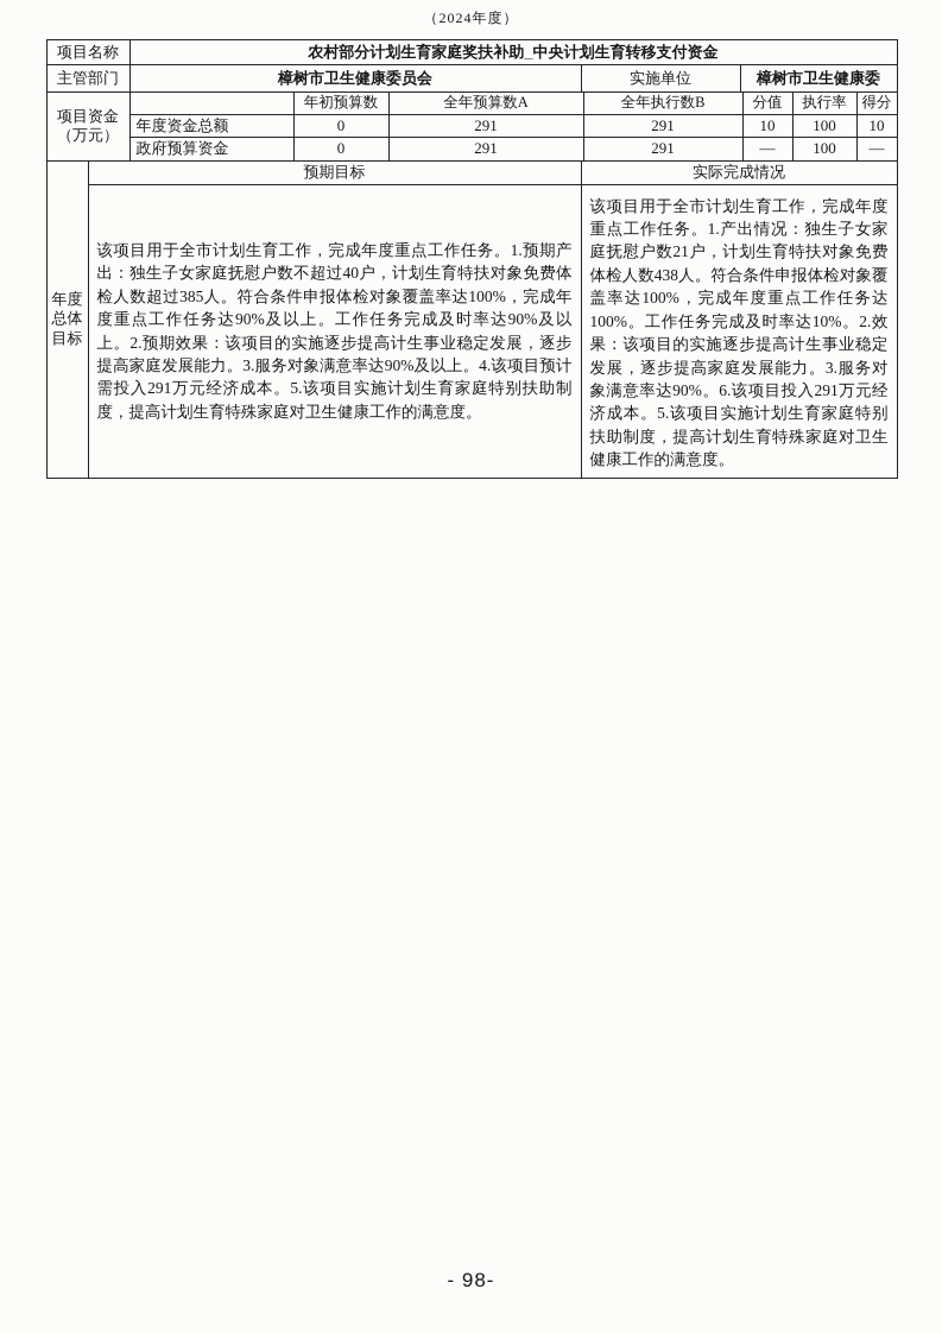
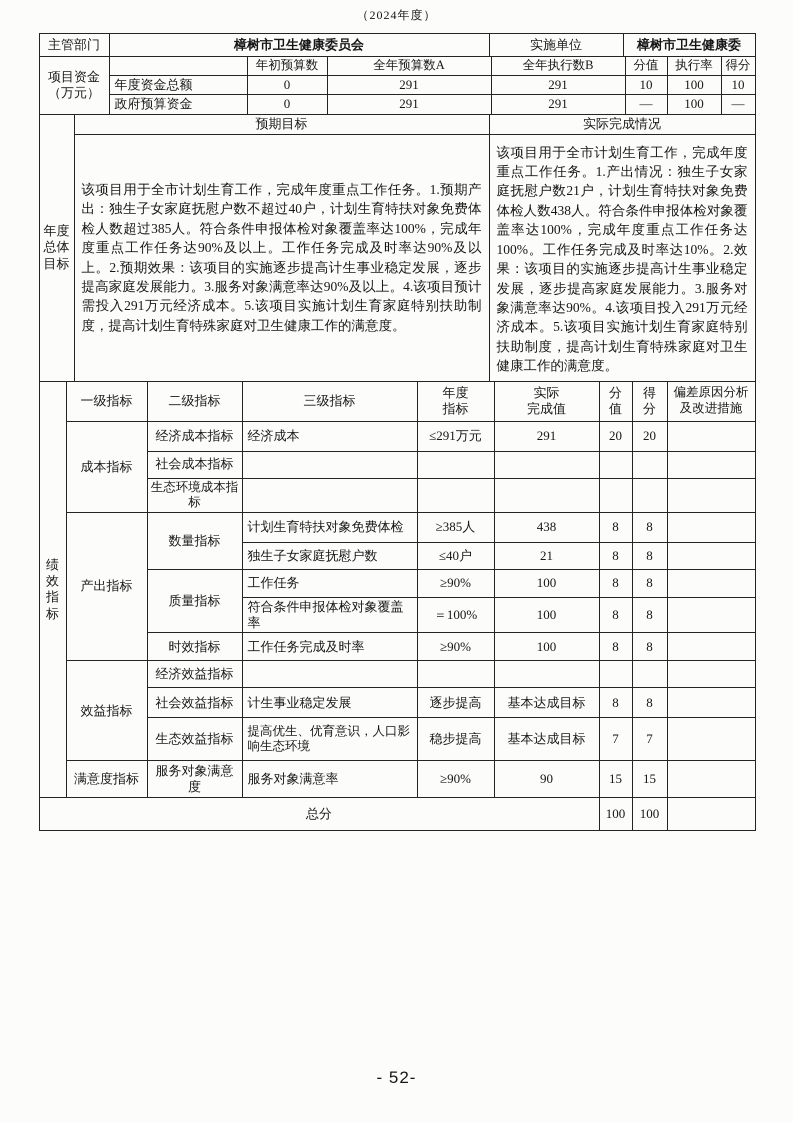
  （2024年度）
- 项目名称	农村部分计划生育家庭奖扶补助_中央计划生育转移支付资金
  主管部门	樟树市卫生健康委员会	实施单位	樟树市卫生健康委
  项目资金 （万元）		年初预算数	全年预算数A	全年执行数B	分值	执行率	得分
  年度资金总额	0	291	291	10	100	10
  政府预算资金	0	291	291	—	100	—
  年度 总体 目标	预期目标	实际完成情况
- 该项目用于全市计划生育工作，完成年度重点工作任务。1.预期产出：独生子女家庭抚慰户数不超过40户，计划生育特扶对象免费体检人数超过385人。符合条件申报体检对象覆盖率达100%，完成年度重点工作任务达90%及以上。工作任务完成及时率达90%及以上。2.预期效果：该项目的实施逐步提高计生事业稳定发展，逐步提高家庭发展能力。3.服务对象满意率达90%及以上。4.该项目预计需投入291万元经济成本。5.该项目实施计划生育家庭特别扶助制度，提高计划生育特殊家庭对卫生健康工作的满意度。	该项目用于全市计划生育工作，完成年度重点工作任务。1.产出情况：独生子女家庭抚慰户数21户，计划生育特扶对象免费体检人数438人。符合条件申报体检对象覆盖率达100%，完成年度重点工作任务达100%。工作任务完成及时率达10%。2.效果：该项目的实施逐步提高计生事业稳定发展，逐步提高家庭发展能力。3.服务对象满意率达90%。6.该项目投入291万元经济成本。5.该项目实施计划生育家庭特别扶助制度，提高计划生育特殊家庭对卫生健康工作的满意度。
+ 该项目用于全市计划生育工作，完成年度重点工作任务。1.预期产出：独生子女家庭抚慰户数不超过40户，计划生育特扶对象免费体检人数超过385人。符合条件申报体检对象覆盖率达100%，完成年度重点工作任务达90%及以上。工作任务完成及时率达90%及以上。2.预期效果：该项目的实施逐步提高计生事业稳定发展，逐步提高家庭发展能力。3.服务对象满意率达90%及以上。4.该项目预计需投入291万元经济成本。5.该项目实施计划生育家庭特别扶助制度，提高计划生育特殊家庭对卫生健康工作的满意度。	该项目用于全市计划生育工作，完成年度重点工作任务。1.产出情况：独生子女家庭抚慰户数21户，计划生育特扶对象免费体检人数438人。符合条件申报体检对象覆盖率达100%，完成年度重点工作任务达100%。工作任务完成及时率达10%。2.效果：该项目的实施逐步提高计生事业稳定发展，逐步提高家庭发展能力。3.服务对象满意率达90%。4.该项目投入291万元经济成本。5.该项目实施计划生育家庭特别扶助制度，提高计划生育特殊家庭对卫生健康工作的满意度。
+ 绩 效 指 标	一级指标	二级指标	三级指标	年度 指标	实际 完成值	分 值	得 分	偏差原因分析 及改进措施
+ 成本指标	经济成本指标	经济成本	≤291万元	291	20	20
+ 社会成本指标
+ 生态环境成本指标
+ 产出指标	数量指标	计划生育特扶对象免费体检	≥385人	438	8	8
+ 独生子女家庭抚慰户数	≤40户	21	8	8
+ 质量指标	工作任务	≥90%	100	8	8
+ 符合条件申报体检对象覆盖率	＝100%	100	8	8
+ 时效指标	工作任务完成及时率	≥90%	100	8	8
+ 效益指标	经济效益指标
+ 社会效益指标	计生事业稳定发展	逐步提高	基本达成目标	8	8
+ 生态效益指标	提高优生、优育意识，人口影响生态环境	稳步提高	基本达成目标	7	7
+ 满意度指标	服务对象满意度	服务对象满意率	≥90%	90	15	15
+ 总分	100	100
- - 98-
+ - 52-
